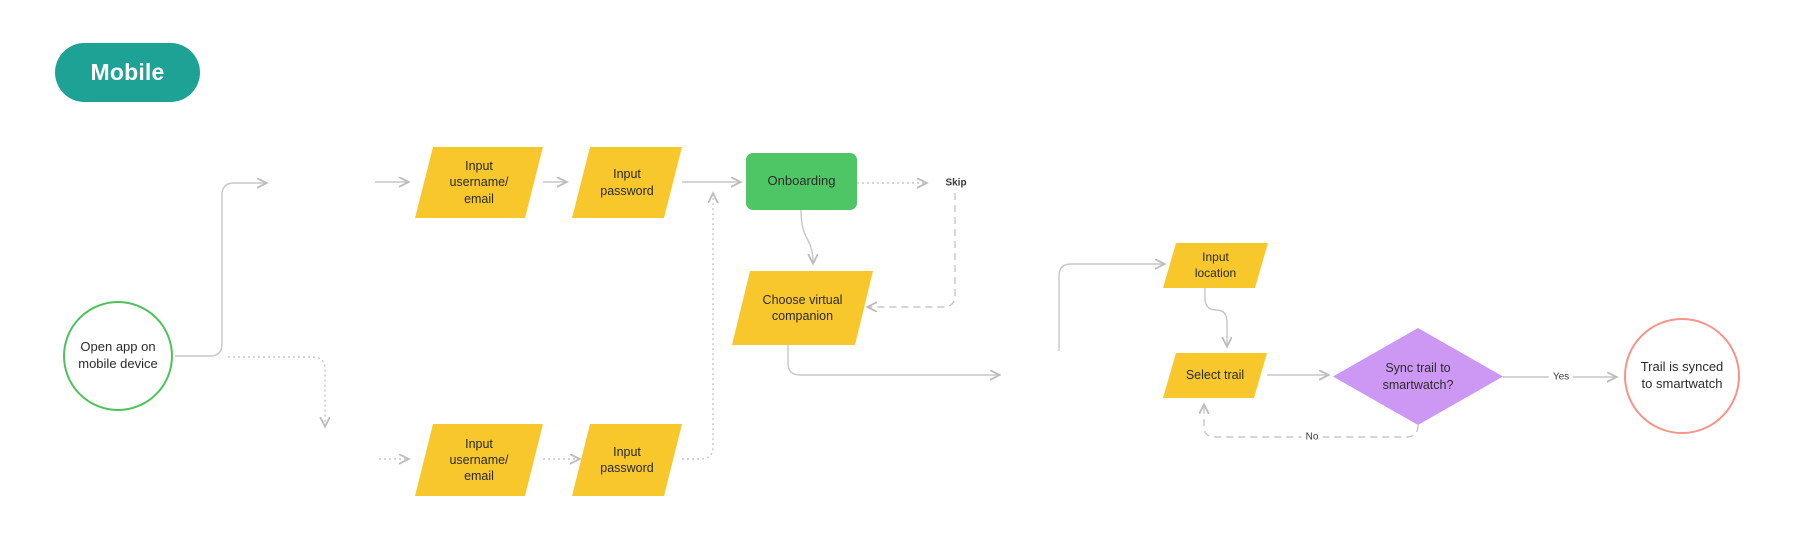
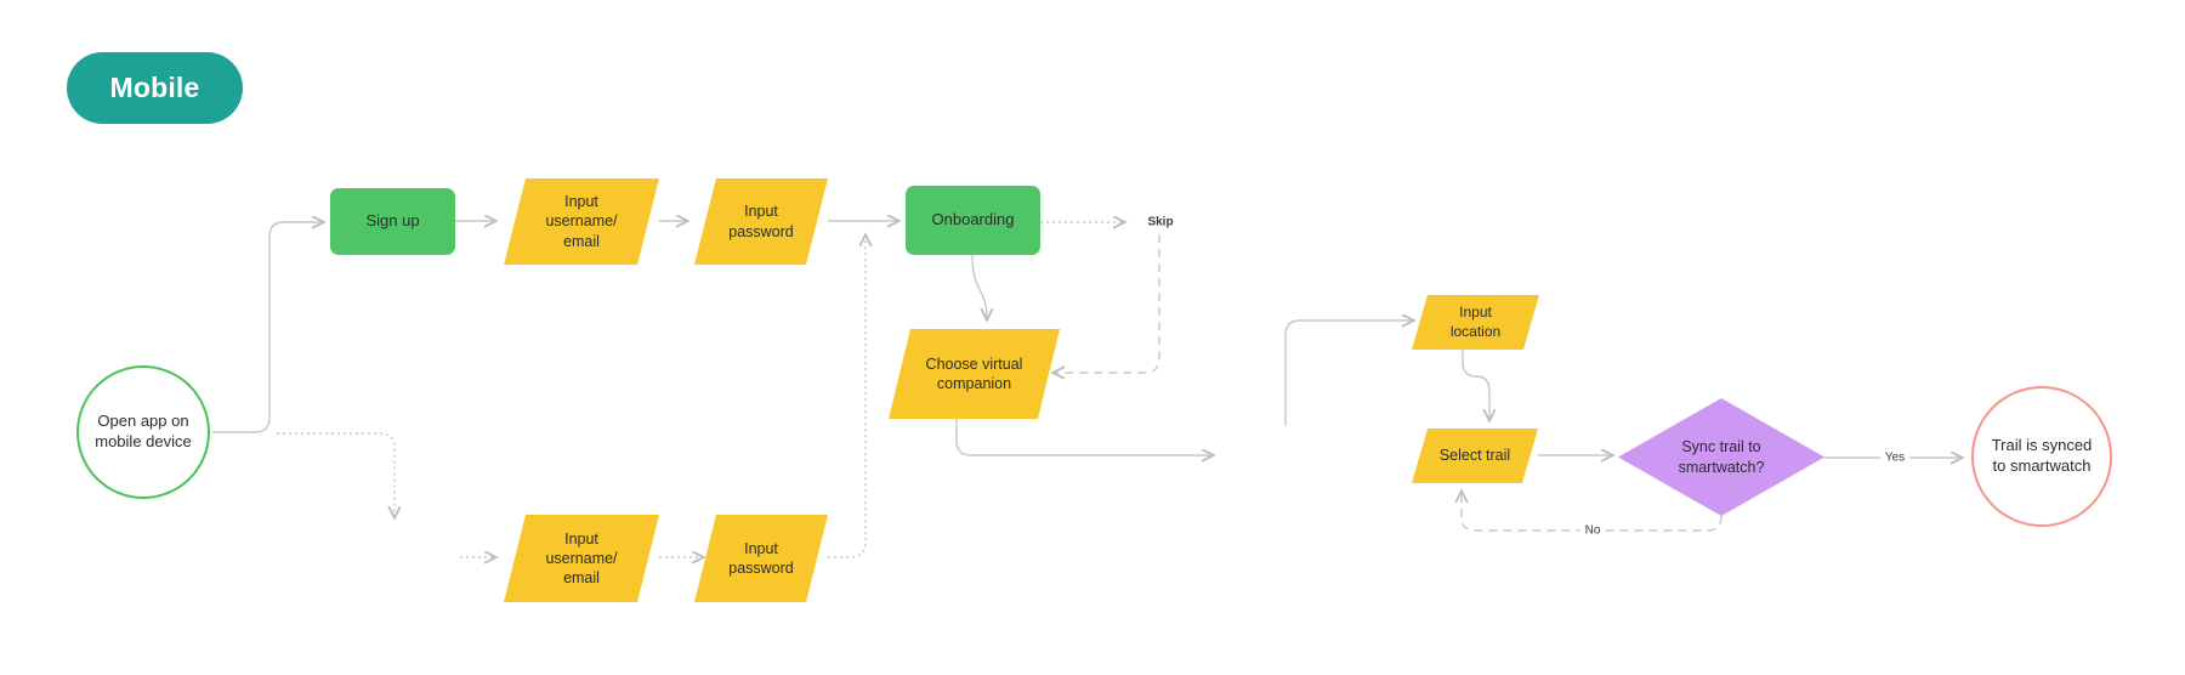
  Mobile
  Open app on
  mobile device
+ Sign up
  Input
  username/
  email
  Input
  password
  Onboarding
  Choose virtual
  companion
  Input
  username/
  email
  Input
  password
  Input
  location
  Select trail
  Sync trail to
  smartwatch?
  Trail is synced
  to smartwatch
  Skip
  Yes
  No
